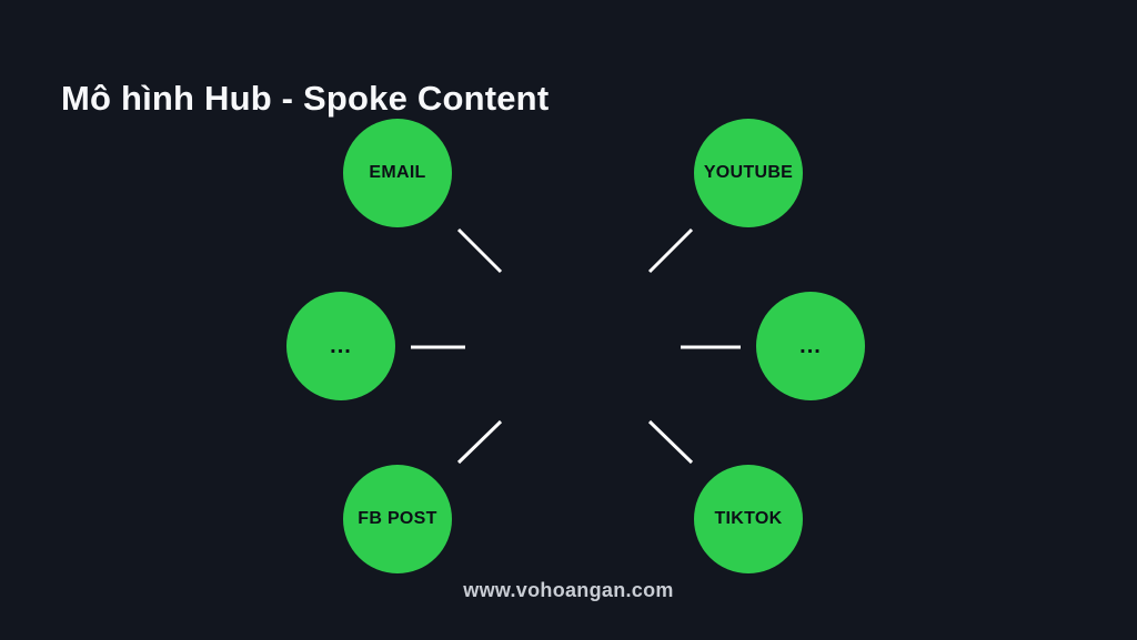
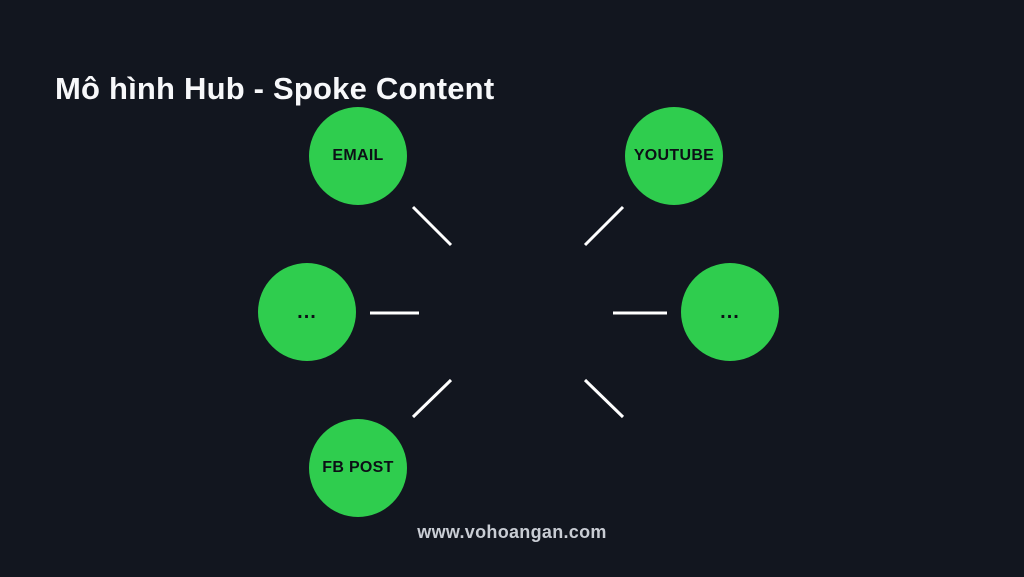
  Mô hình Hub - Spoke Content
  EMAIL
  YOUTUBE
  ...
  ...
  FB POST
- TIKTOK
  www.vohoangan.com
